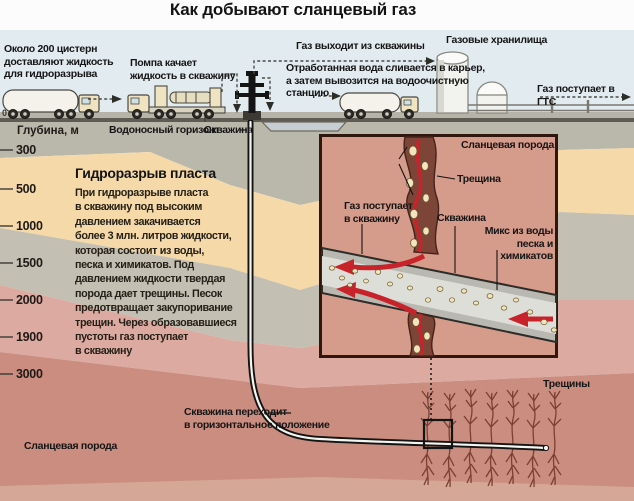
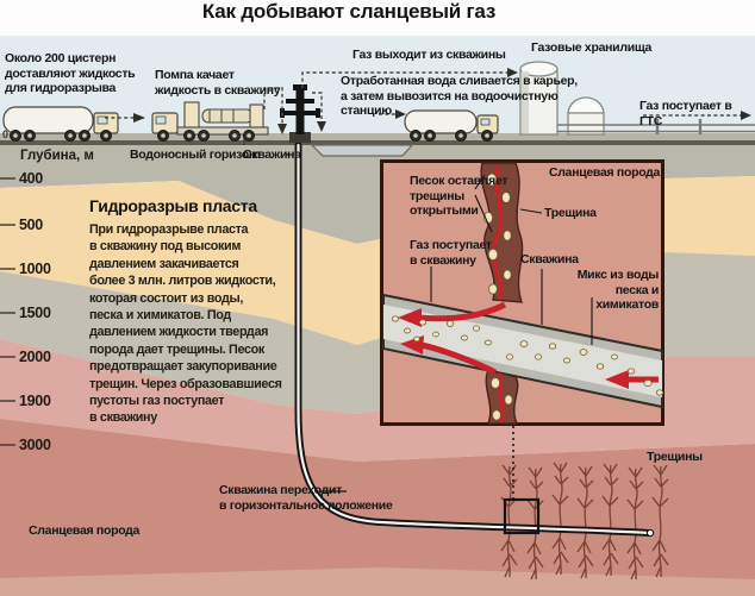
  Как добывают сланцевый газ
  Около 200 цистерн
  доставляют жидкость
  для гидроразрыва
  Помпа качает
  жидкость в скважину
  Газ выходит из скважины
  Отработанная вода сливается в карьер,
  а затем вывозится на водоочистную
  станцию
  Газовые хранилища
  Газ поступает в ГТС
  Водоносный горизонт
  Скважина
  Глубина, м
  0
- 300
+ 400
  500
  1000
  1500
  2000
  1900
  3000
  Гидроразрыв пласта
  При гидроразрыве пласта
  в скважину под высоким
  давлением закачивается
  более 3 млн. литров жидкости,
  которая состоит из воды,
  песка и химикатов. Под
  давлением жидкости твердая
  порода дает трещины. Песок
  предотвращает закупоривание
  трещин. Через образовавшиеся
  пустоты газ поступает
  в скважину
+ Песок оставляет
+ трещины
+ открытыми
  Сланцевая порода
  Трещина
  Газ поступает
  в скважину
  Скважина
  Микс из воды
  песка и химикатов
  Скважина переходит
  в горизонтальное положение
  Трещины
  Сланцевая порода
